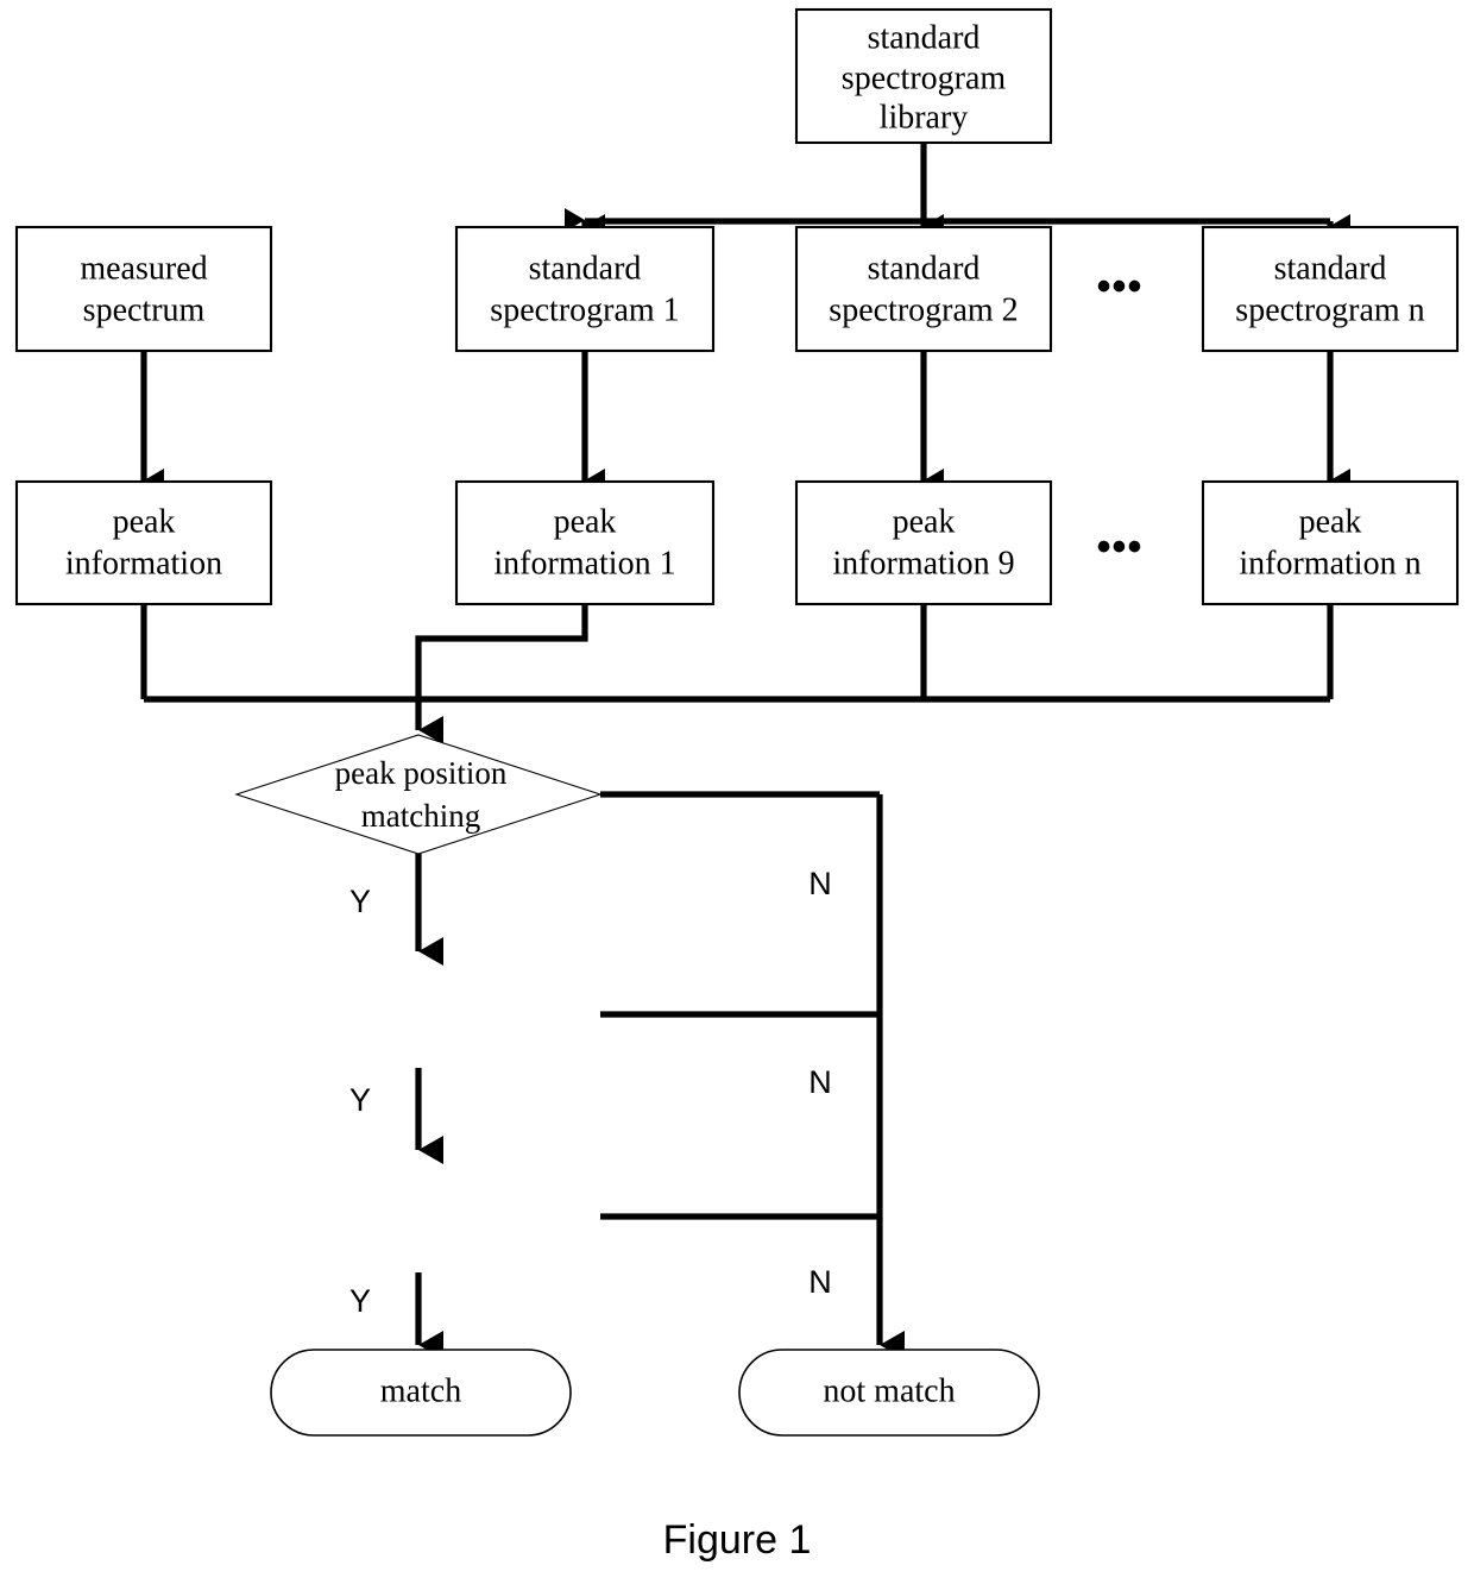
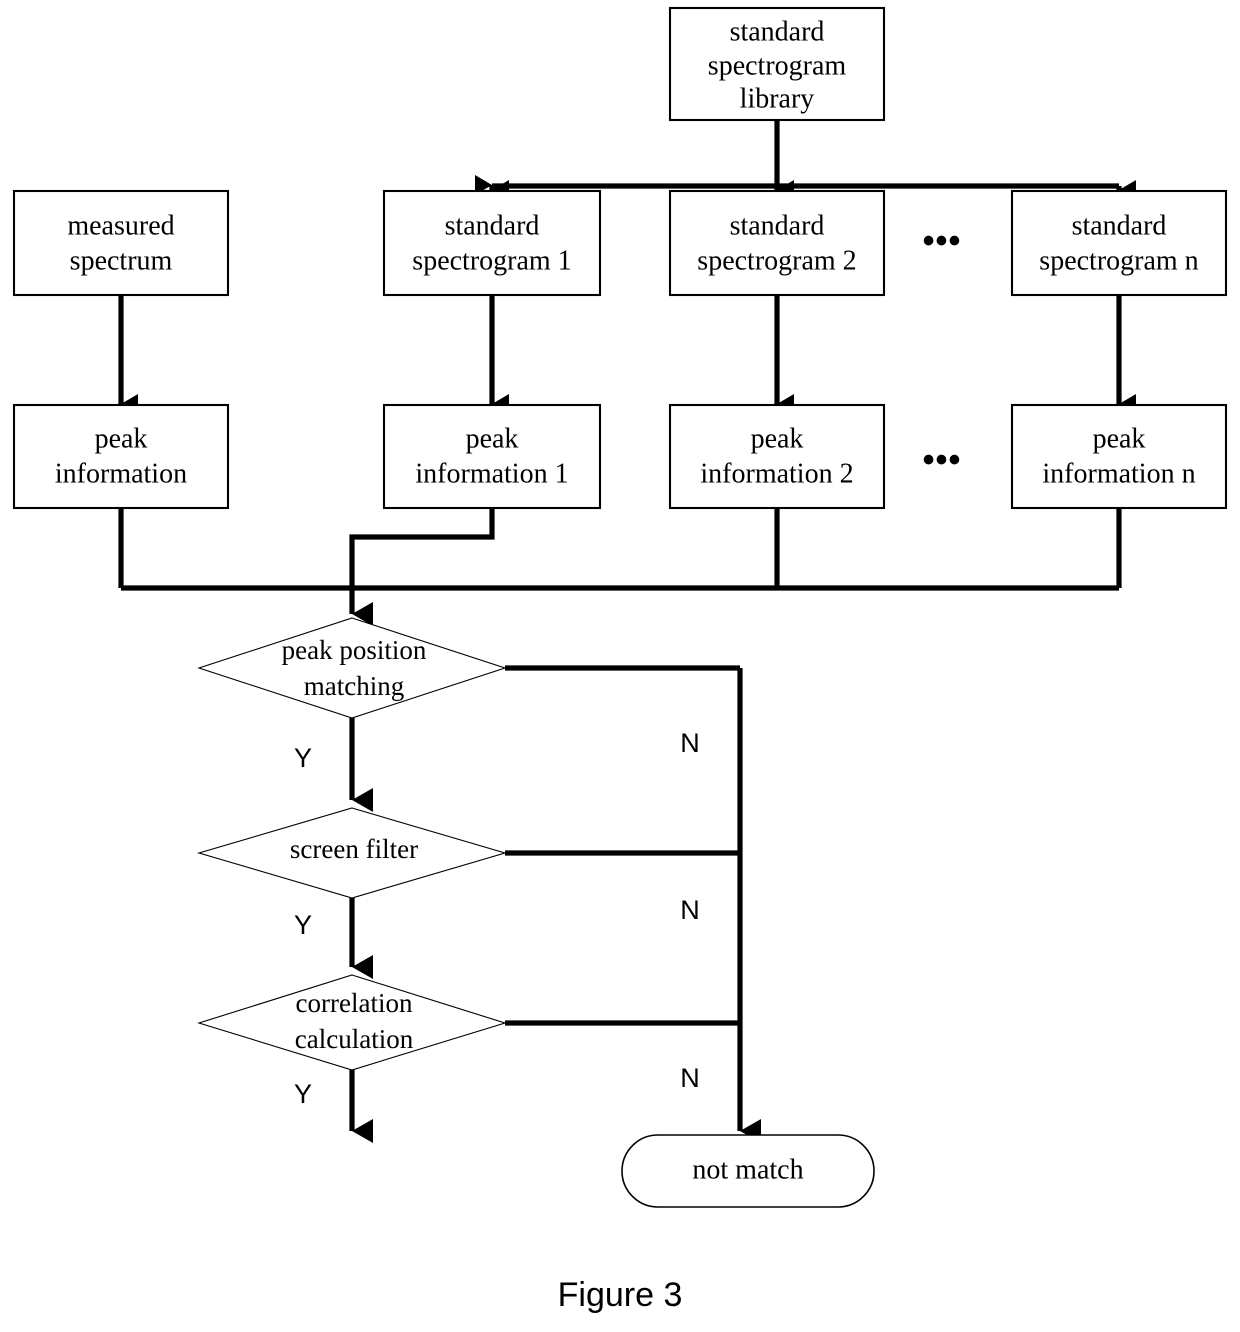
  standard
  spectrogram
  library
  measured
  spectrum
  standard
  spectrogram 1
  standard
  spectrogram 2
  •••
  standard
  spectrogram n
  peak
  information
  peak
  information 1
  peak
- information 9
+ information 2
  •••
  peak
  information n
  peak position
  matching
  Y
+ screen filter
  Y
+ correlation
+ calculation
  Y
  N
  N
  N
- match
  not match
- Figure 1
+ Figure 3
